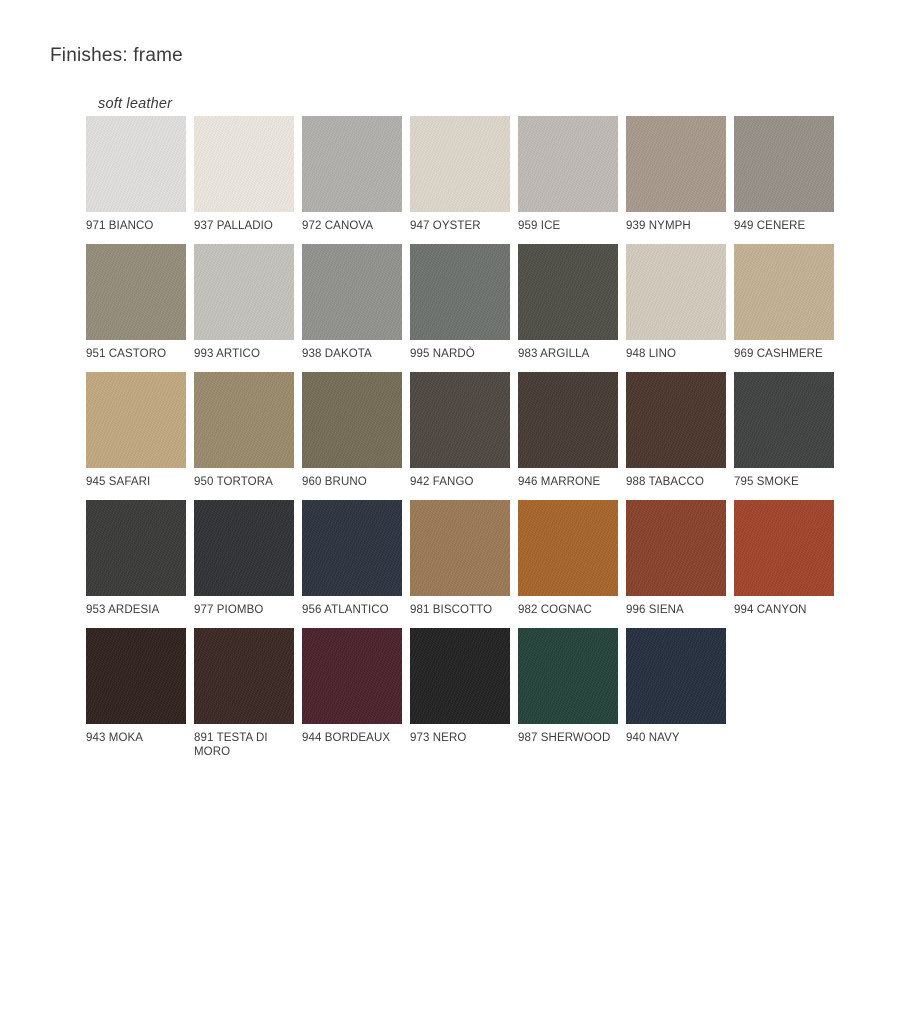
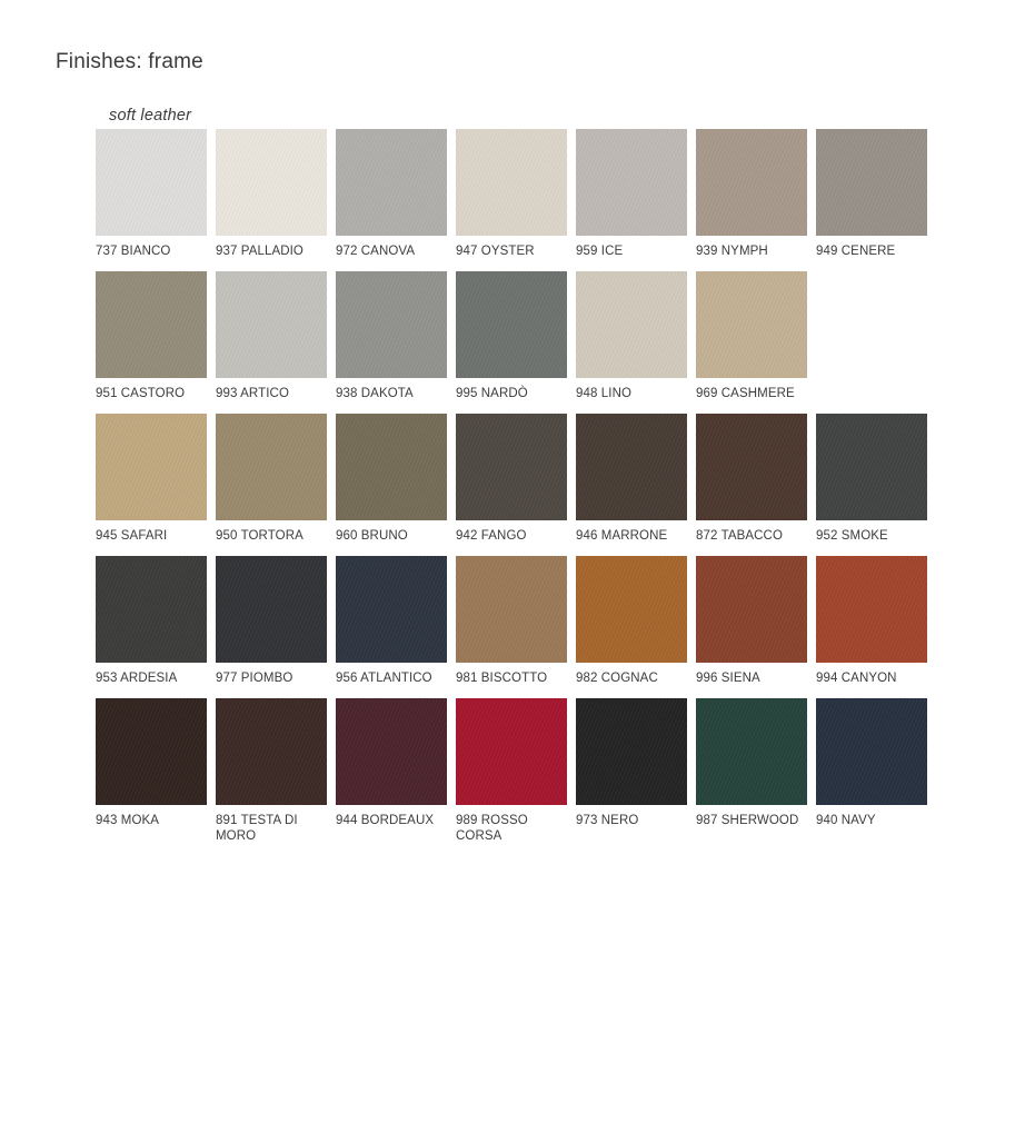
  Finishes: frame
  soft leather
- 971 BIANCO
+ 737 BIANCO
  937 PALLADIO
  972 CANOVA
  947 OYSTER
  959 ICE
  939 NYMPH
  949 CENERE
  951 CASTORO
  993 ARTICO
  938 DAKOTA
  995 NARDÒ
- 983 ARGILLA
  948 LINO
  969 CASHMERE
  945 SAFARI
  950 TORTORA
  960 BRUNO
  942 FANGO
  946 MARRONE
- 988 TABACCO
+ 872 TABACCO
- 795 SMOKE
+ 952 SMOKE
  953 ARDESIA
  977 PIOMBO
  956 ATLANTICO
  981 BISCOTTO
  982 COGNAC
  996 SIENA
  994 CANYON
  943 MOKA
  891 TESTA DI MORO
  944 BORDEAUX
+ 989 ROSSO CORSA
  973 NERO
  987 SHERWOOD
  940 NAVY
